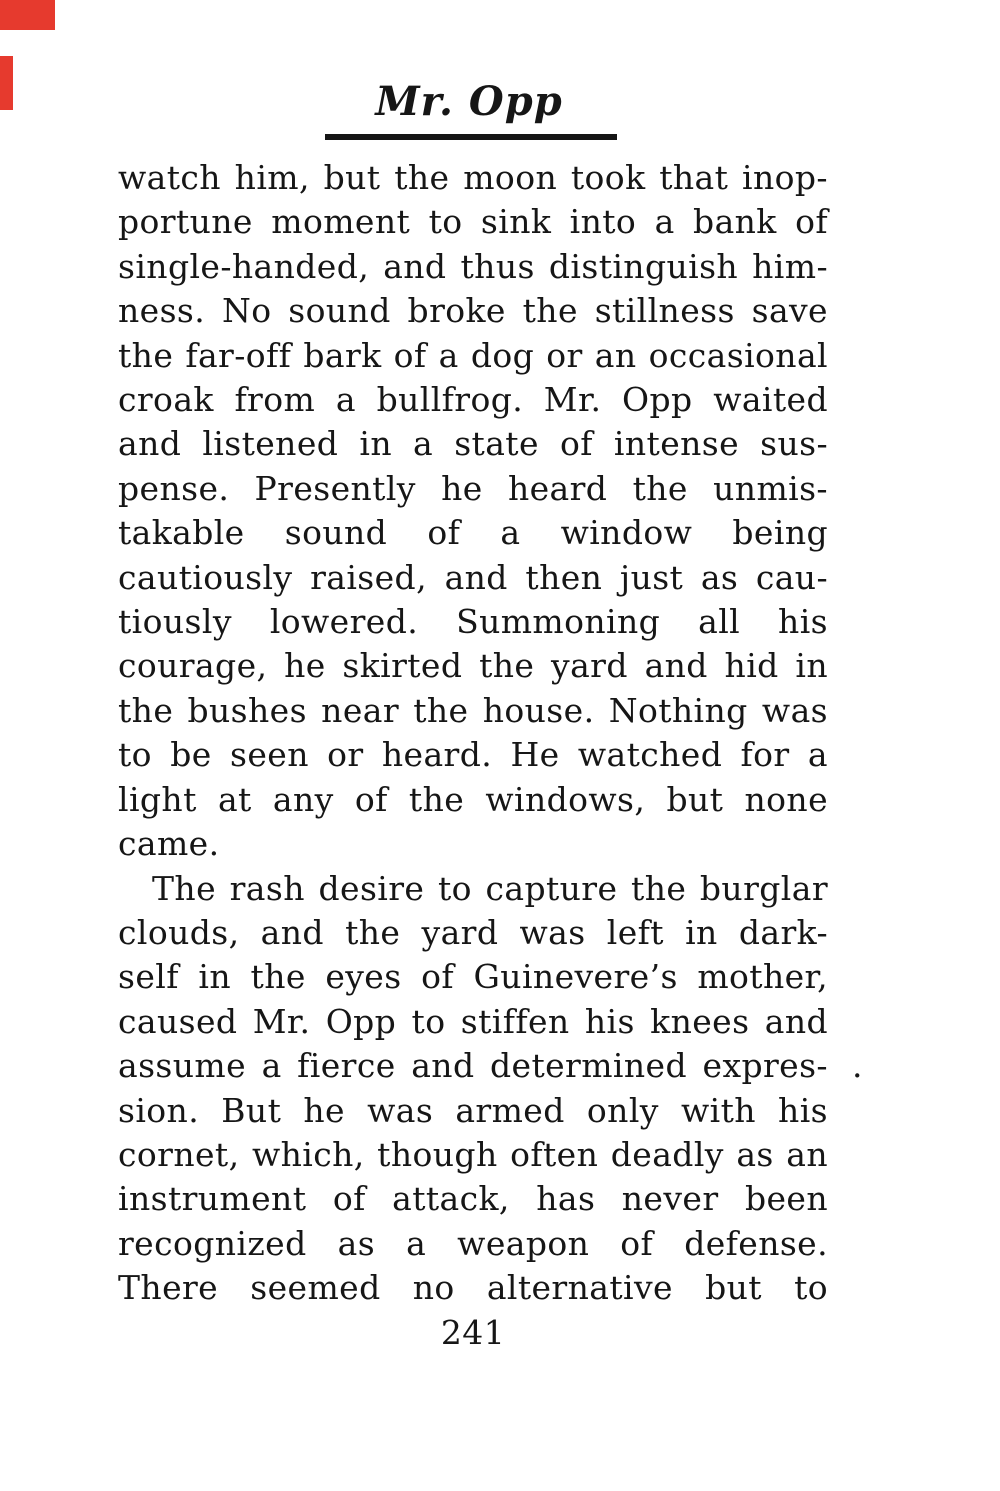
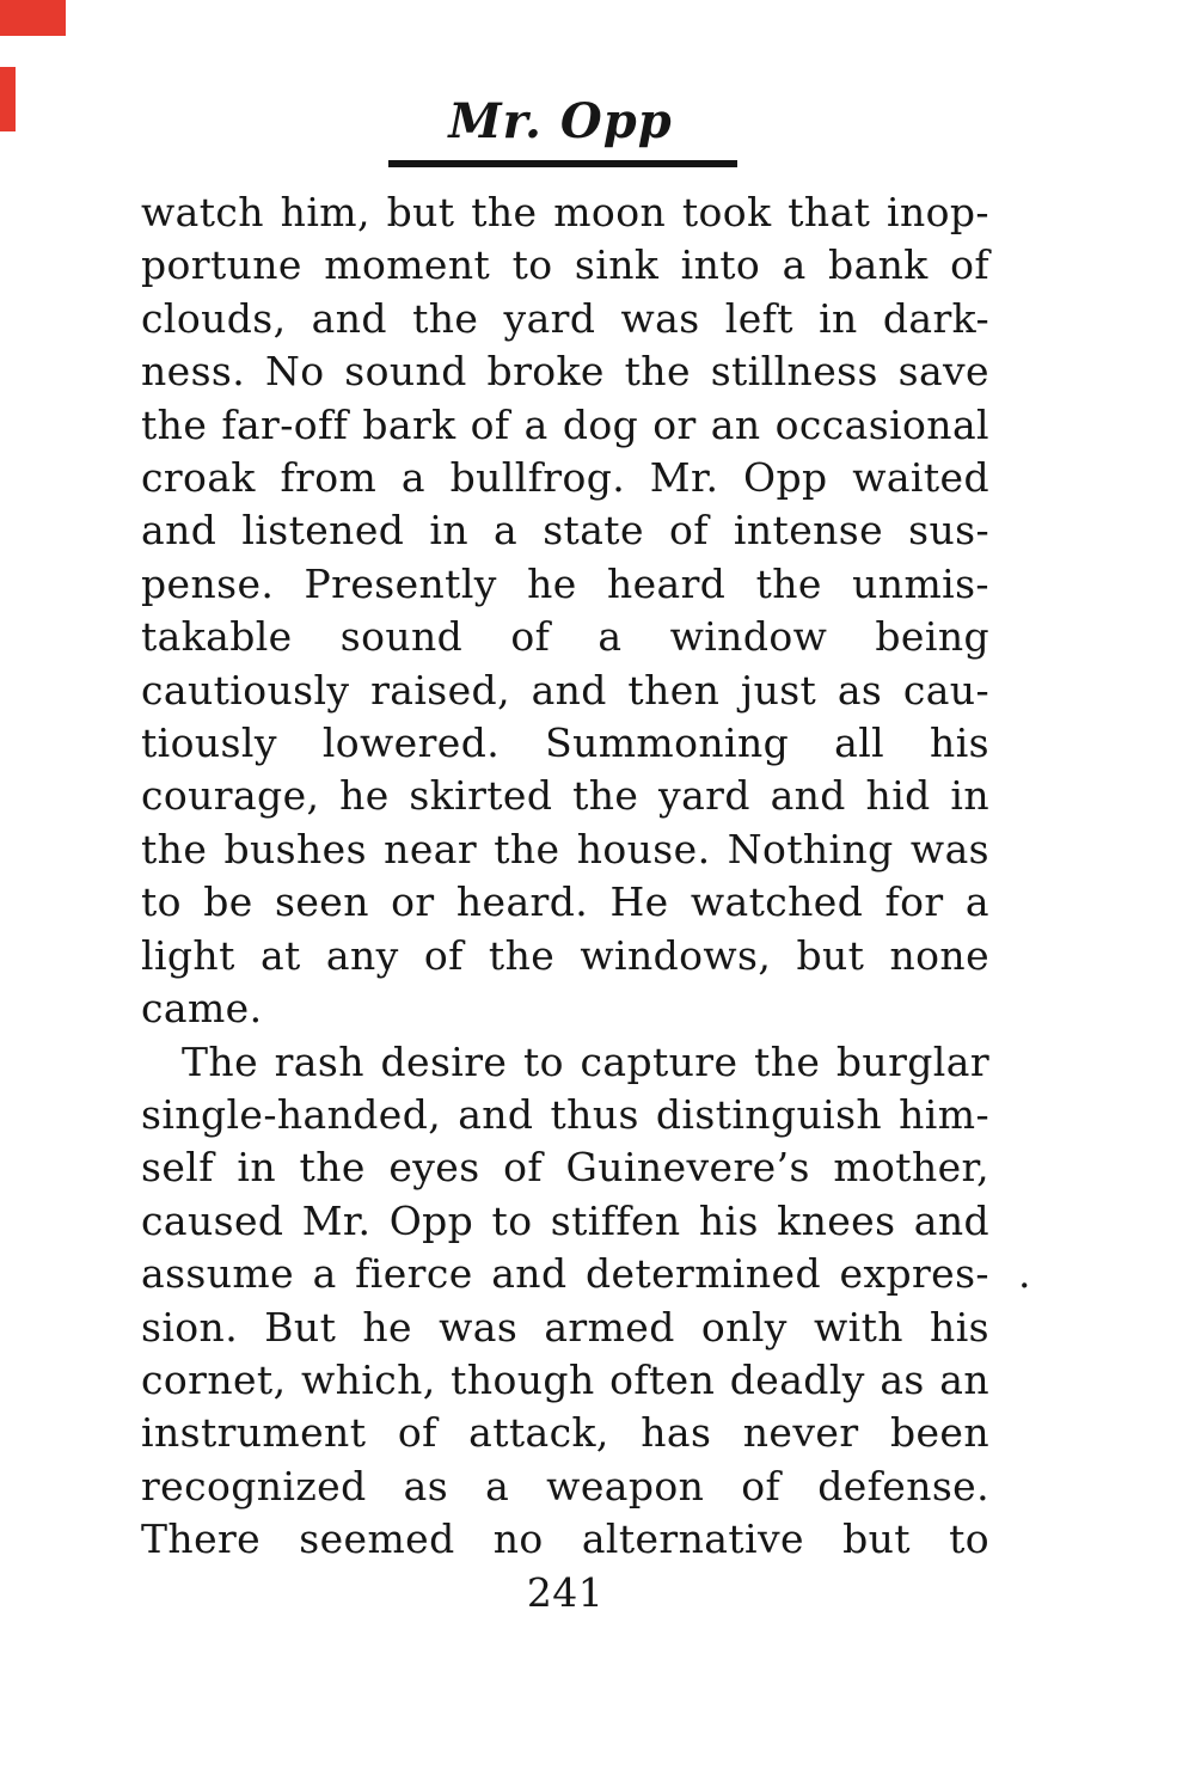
  Mr. Opp
  watch him, but the moon took that inop-
  portune moment to sink into a bank of
- single-handed, and thus distinguish him-
+ clouds, and the yard was left in dark-
  ness. No sound broke the stillness save
  the far-off bark of a dog or an occasional
  croak from a bullfrog. Mr. Opp waited
  and listened in a state of intense sus-
  pense. Presently he heard the unmis-
  takable sound of a window being
  cautiously raised, and then just as cau-
  tiously lowered. Summoning all his
  courage, he skirted the yard and hid in
  the bushes near the house. Nothing was
  to be seen or heard. He watched for a
  light at any of the windows, but none
  came.
  The rash desire to capture the burglar
- clouds, and the yard was left in dark-
+ single-handed, and thus distinguish him-
  self in the eyes of Guinevere’s mother,
  caused Mr. Opp to stiffen his knees and
  assume a fierce and determined expres-
  sion. But he was armed only with his
  cornet, which, though often deadly as an
  instrument of attack, has never been
  recognized as a weapon of defense.
  There seemed no alternative but to
  241
  .
